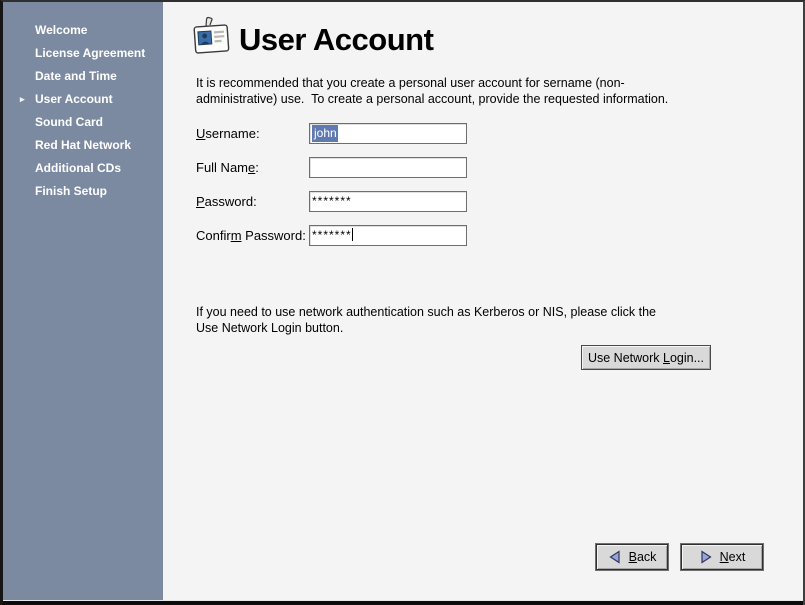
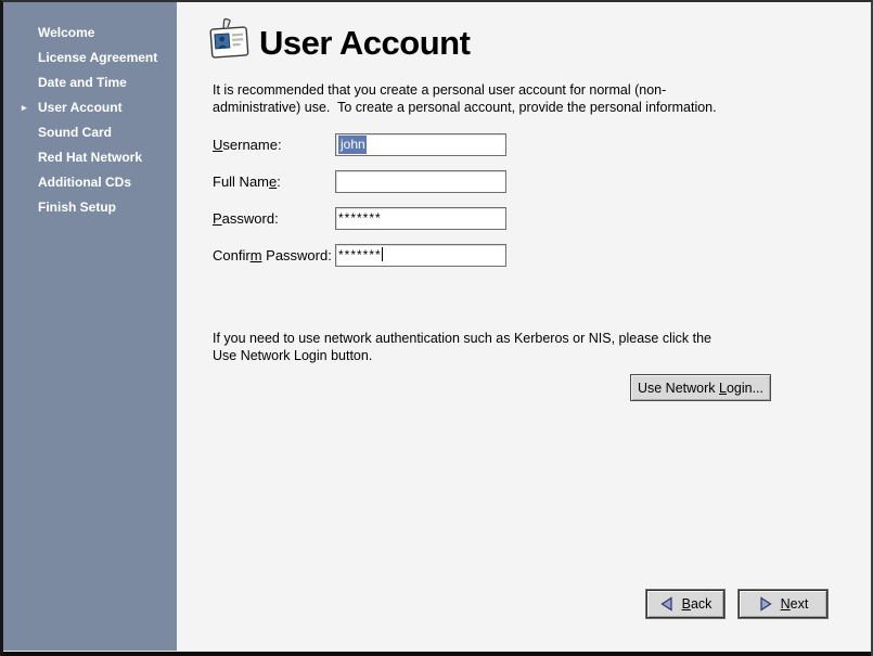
  Welcome
  License Agreement
  Date and Time
  ▸
  User Account
  Sound Card
  Red Hat Network
  Additional CDs
  Finish Setup
  User Account
- It is recommended that you create a personal user account for sername (non-
+ It is recommended that you create a personal user account for normal (non-
- administrative) use. To create a personal account, provide the requested information.
+ administrative) use. To create a personal account, provide the personal information.
  Username:
  john
  Full Name:
  Password:
  *******
  Confirm Password:
  *******
  If you need to use network authentication such as Kerberos or NIS, please click the
  Use Network Login button.
  Use Network Login...
  Back
  Next
